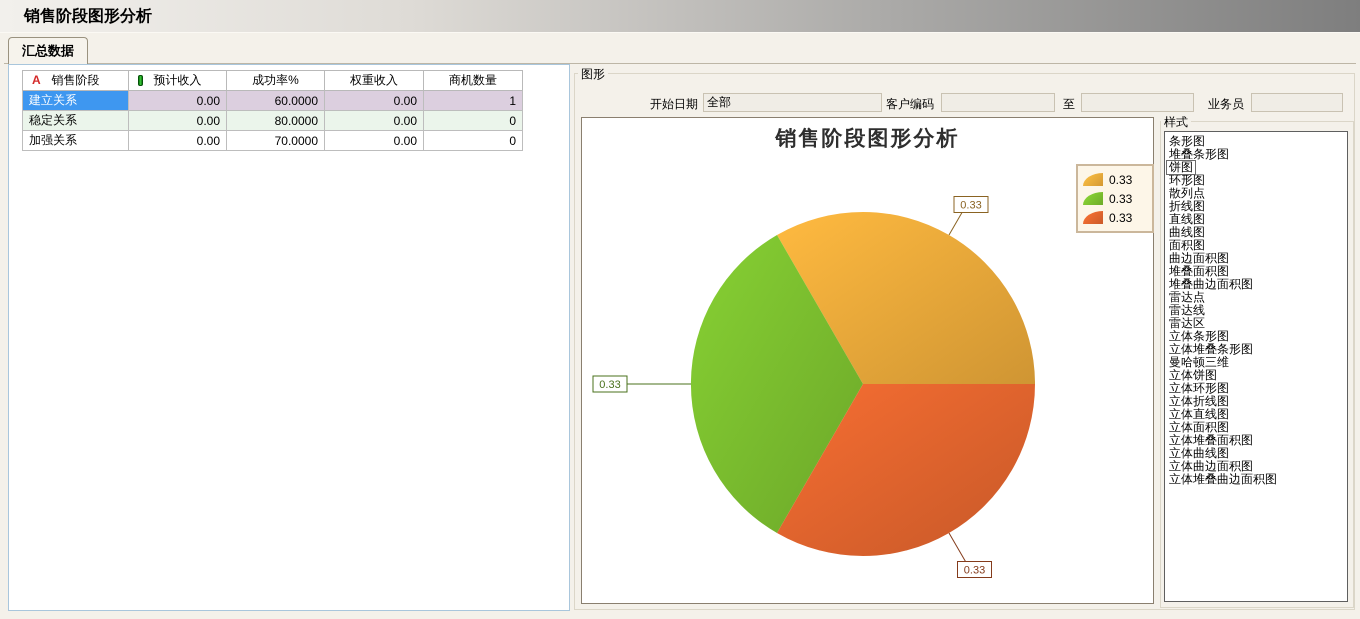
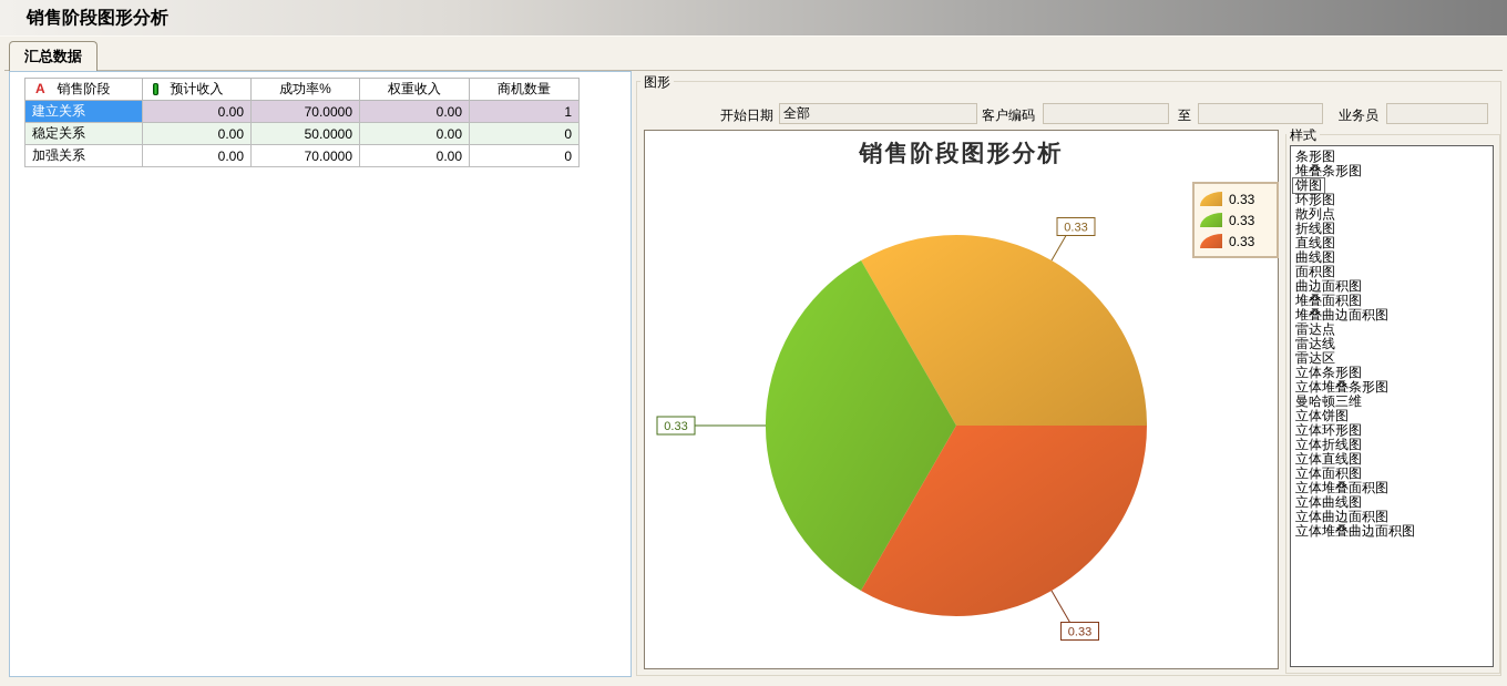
  销售阶段图形分析
  汇总数据
  A 销售阶段	预计收入	成功率%	权重收入	商机数量
- 建立关系	0.00	60.0000	0.00	1
+ 建立关系	0.00	70.0000	0.00	1
- 稳定关系	0.00	80.0000	0.00	0
+ 稳定关系	0.00	50.0000	0.00	0
  加强关系	0.00	70.0000	0.00	0
  图形
  开始日期
  全部
  客户编码
  至
  业务员
  0.33
  0.33
  0.33
  销售阶段图形分析
  0.33
  0.33
  0.33
  样式
  条形图
  堆叠条形图
  饼图
  环形图
  散列点
  折线图
  直线图
  曲线图
  面积图
  曲边面积图
  堆叠面积图
  堆叠曲边面积图
  雷达点
  雷达线
  雷达区
  立体条形图
  立体堆叠条形图
  曼哈顿三维
  立体饼图
  立体环形图
  立体折线图
  立体直线图
  立体面积图
  立体堆叠面积图
  立体曲线图
  立体曲边面积图
  立体堆叠曲边面积图
